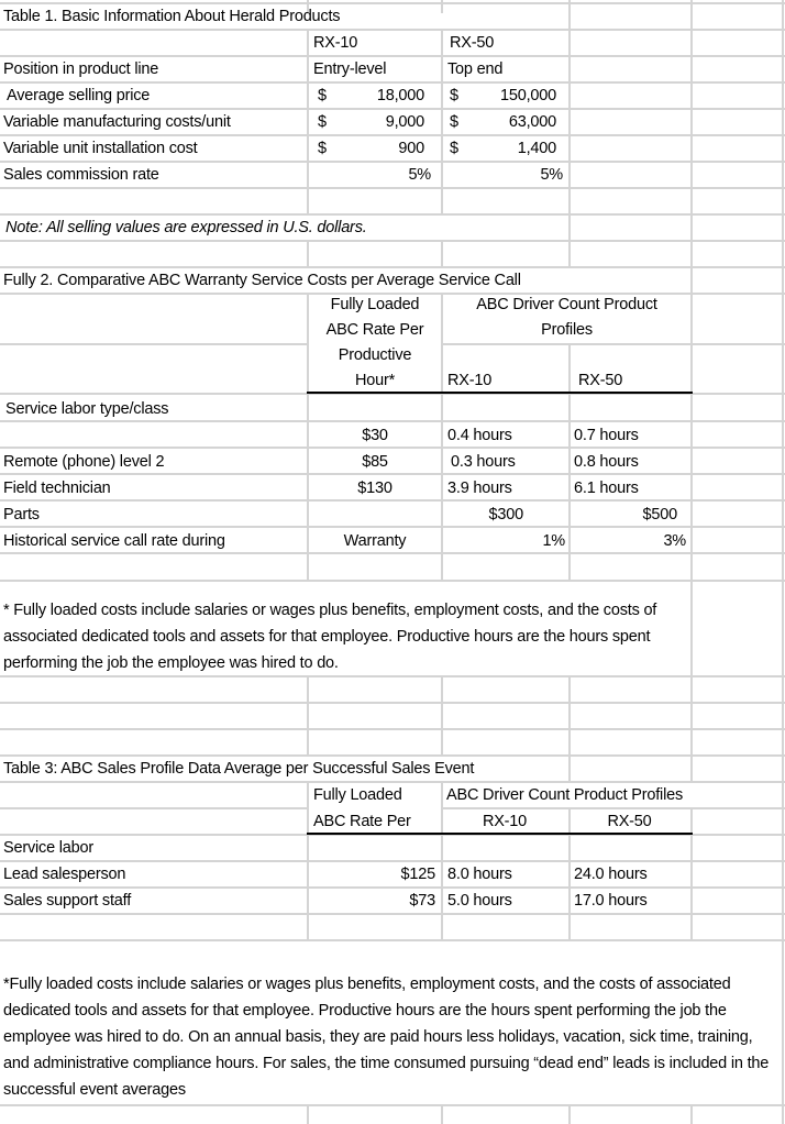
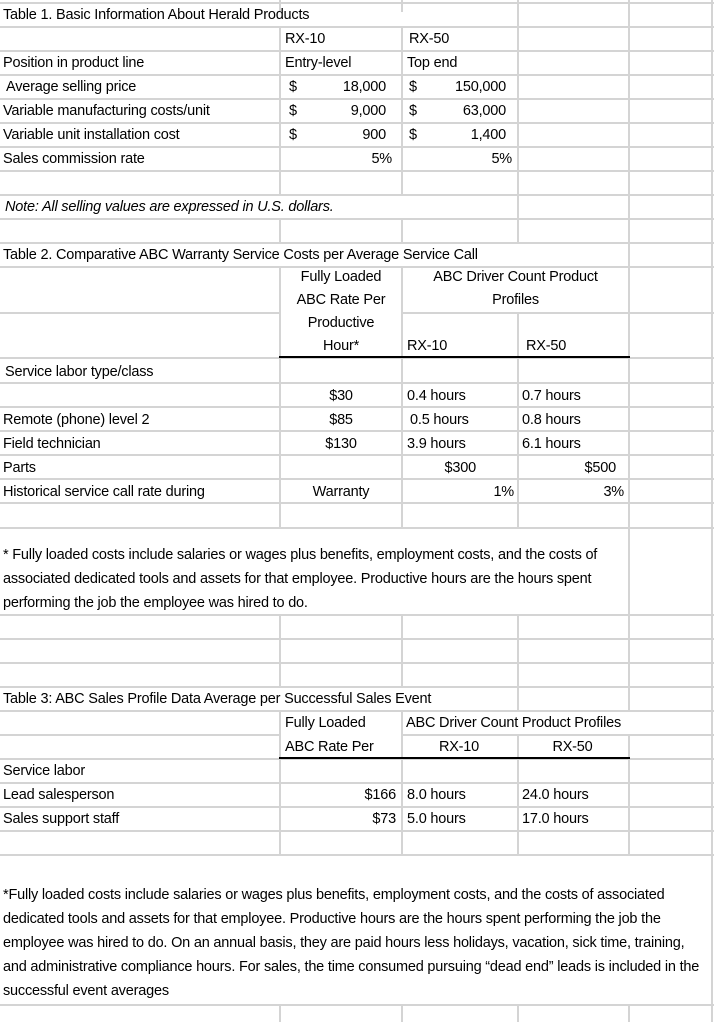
  Table 1. Basic Information About Herald Products
  RX-10
  RX-50
  Position in product line
  Entry-level
  Top end
  Average selling price
  $
  18,000
  $
  150,000
  Variable manufacturing costs/unit
  $
  9,000
  $
  63,000
  Variable unit installation cost
  $
  900
  $
  1,400
  Sales commission rate
  5%
  5%
  Note: All selling values are expressed in U.S. dollars.
- Fully 2. Comparative ABC Warranty Service Costs per Average Service Call
+ Table 2. Comparative ABC Warranty Service Costs per Average Service Call
  Fully Loaded
  ABC Rate Per
  Productive
  Hour*
  ABC Driver Count Product
  Profiles
  RX-10
  RX-50
  Service labor type/class
  $30
  0.4 hours
  0.7 hours
  Remote (phone) level 2
  $85
- 0.3 hours
+ 0.5 hours
  0.8 hours
  Field technician
  $130
  3.9 hours
  6.1 hours
  Parts
  $300
  $500
  Historical service call rate during
  Warranty
  1%
  3%
  * Fully loaded costs include salaries or wages plus benefits, employment costs, and the costs of associated dedicated tools and assets for that employee. Productive hours are the hours spent performing the job the employee was hired to do.
  Table 3: ABC Sales Profile Data Average per Successful Sales Event
  Fully Loaded
  ABC Rate Per
  ABC Driver Count Product Profiles
  RX-10
  RX-50
  Service labor
  Lead salesperson
- $125
+ $166
  8.0 hours
  24.0 hours
  Sales support staff
  $73
  5.0 hours
  17.0 hours
  *Fully loaded costs include salaries or wages plus benefits, employment costs, and the costs of associated dedicated tools and assets for that employee. Productive hours are the hours spent performing the job the employee was hired to do. On an annual basis, they are paid hours less holidays, vacation, sick time, training, and administrative compliance hours. For sales, the time consumed pursuing “dead end” leads is included in the successful event averages
